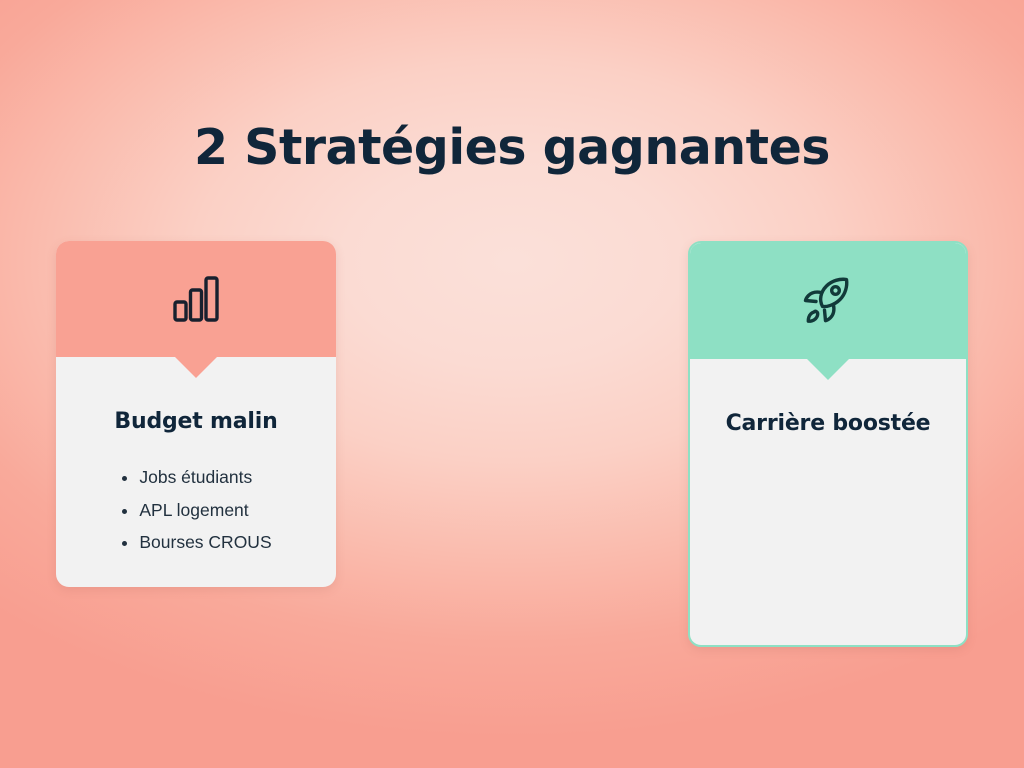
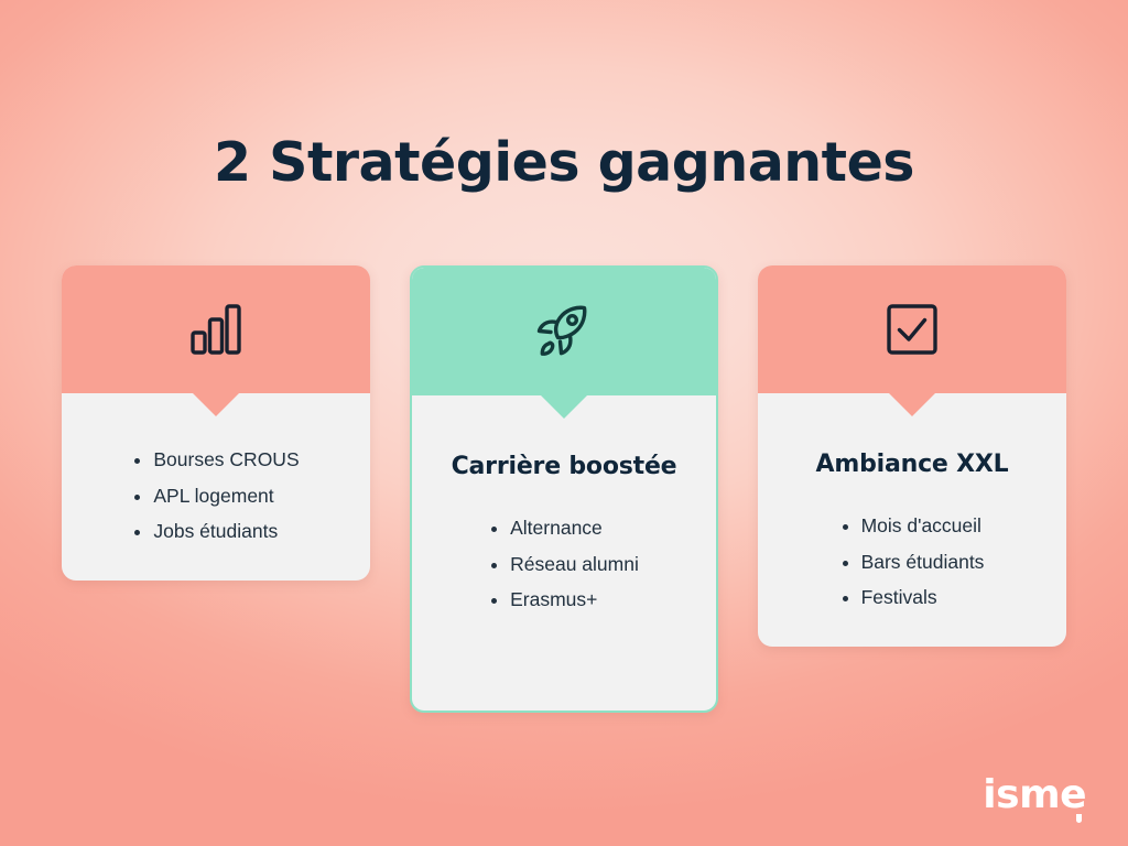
  2 Stratégies gagnantes
- Budget malin
- Jobs étudiants
+ Bourses CROUS
  APL logement
- Bourses CROUS
+ Jobs étudiants
  Carrière boostée
+ Alternance
+ Réseau alumni
+ Erasmus+
+ Ambiance XXL
+ Mois d'accueil
+ Bars étudiants
+ Festivals
+ isme
